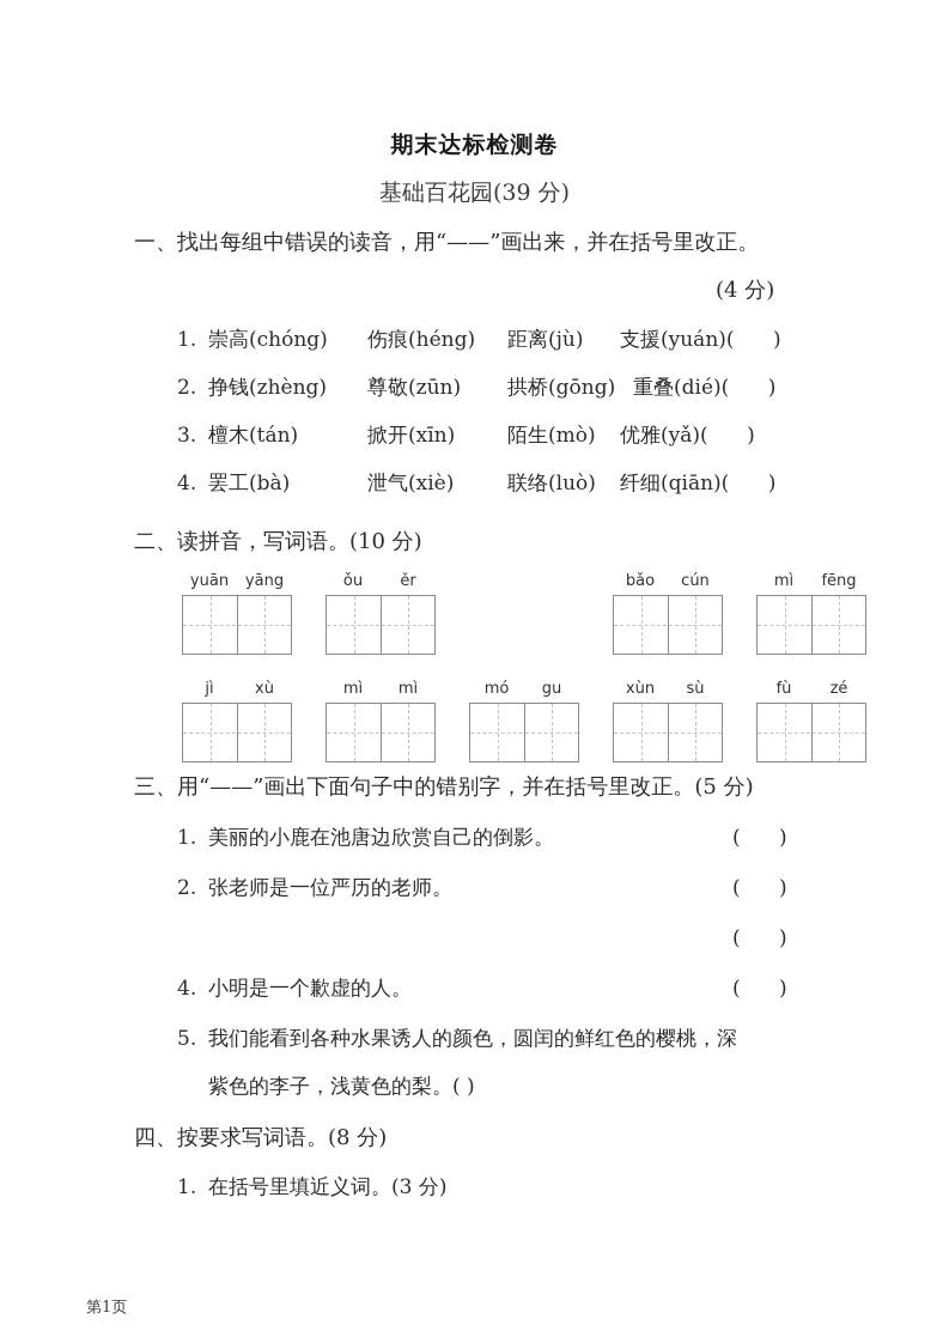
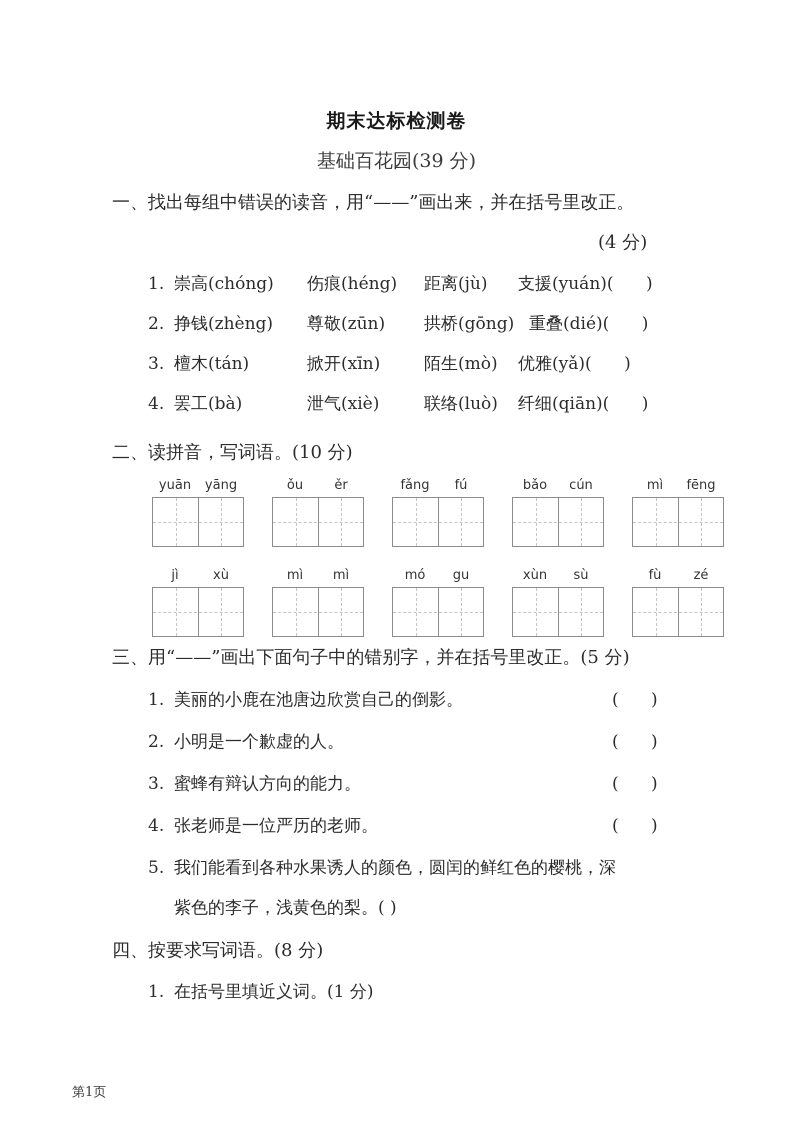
  期末达标检测卷
  基础百花园(39 分)
  一、找出每组中错误的读音，用“——”画出来，并在括号里改正。
  (4 分)
  1. 崇高(chóng) 伤痕(héng) 距离(jù) 支援(yuán)( )
  2. 挣钱(zhèng) 尊敬(zūn) 拱桥(gōng) 重叠(dié)( )
  3. 檀木(tán) 掀开(xīn) 陌生(mò) 优雅(yǎ)( )
  4. 罢工(bà) 泄气(xiè) 联络(luò) 纤细(qiān)( )
  二、读拼音，写词语。(10 分)
  yuān
  yāng
  ǒu
  ěr
+ fǎng
+ fú
  bǎo
  cún
  mì
  fēng
  jì
  xù
  mì
  mì
  mó
  gu
  xùn
  sù
  fù
  zé
  三、用“——”画出下面句子中的错别字，并在括号里改正。(5 分)
  1. 美丽的小鹿在池唐边欣赏自己的倒影。
  ( )
- 2. 张老师是一位严历的老师。
+ 2. 小明是一个歉虚的人。
  ( )
+ 3. 蜜蜂有辩认方向的能力。
  ( )
- 4. 小明是一个歉虚的人。
+ 4. 张老师是一位严历的老师。
  ( )
  5. 我们能看到各种水果诱人的颜色，圆闰的鲜红色的樱桃，深
  紫色的李子，浅黄色的梨。( )
  四、按要求写词语。(8 分)
- 1. 在括号里填近义词。(3 分)
+ 1. 在括号里填近义词。(1 分)
  第1页
